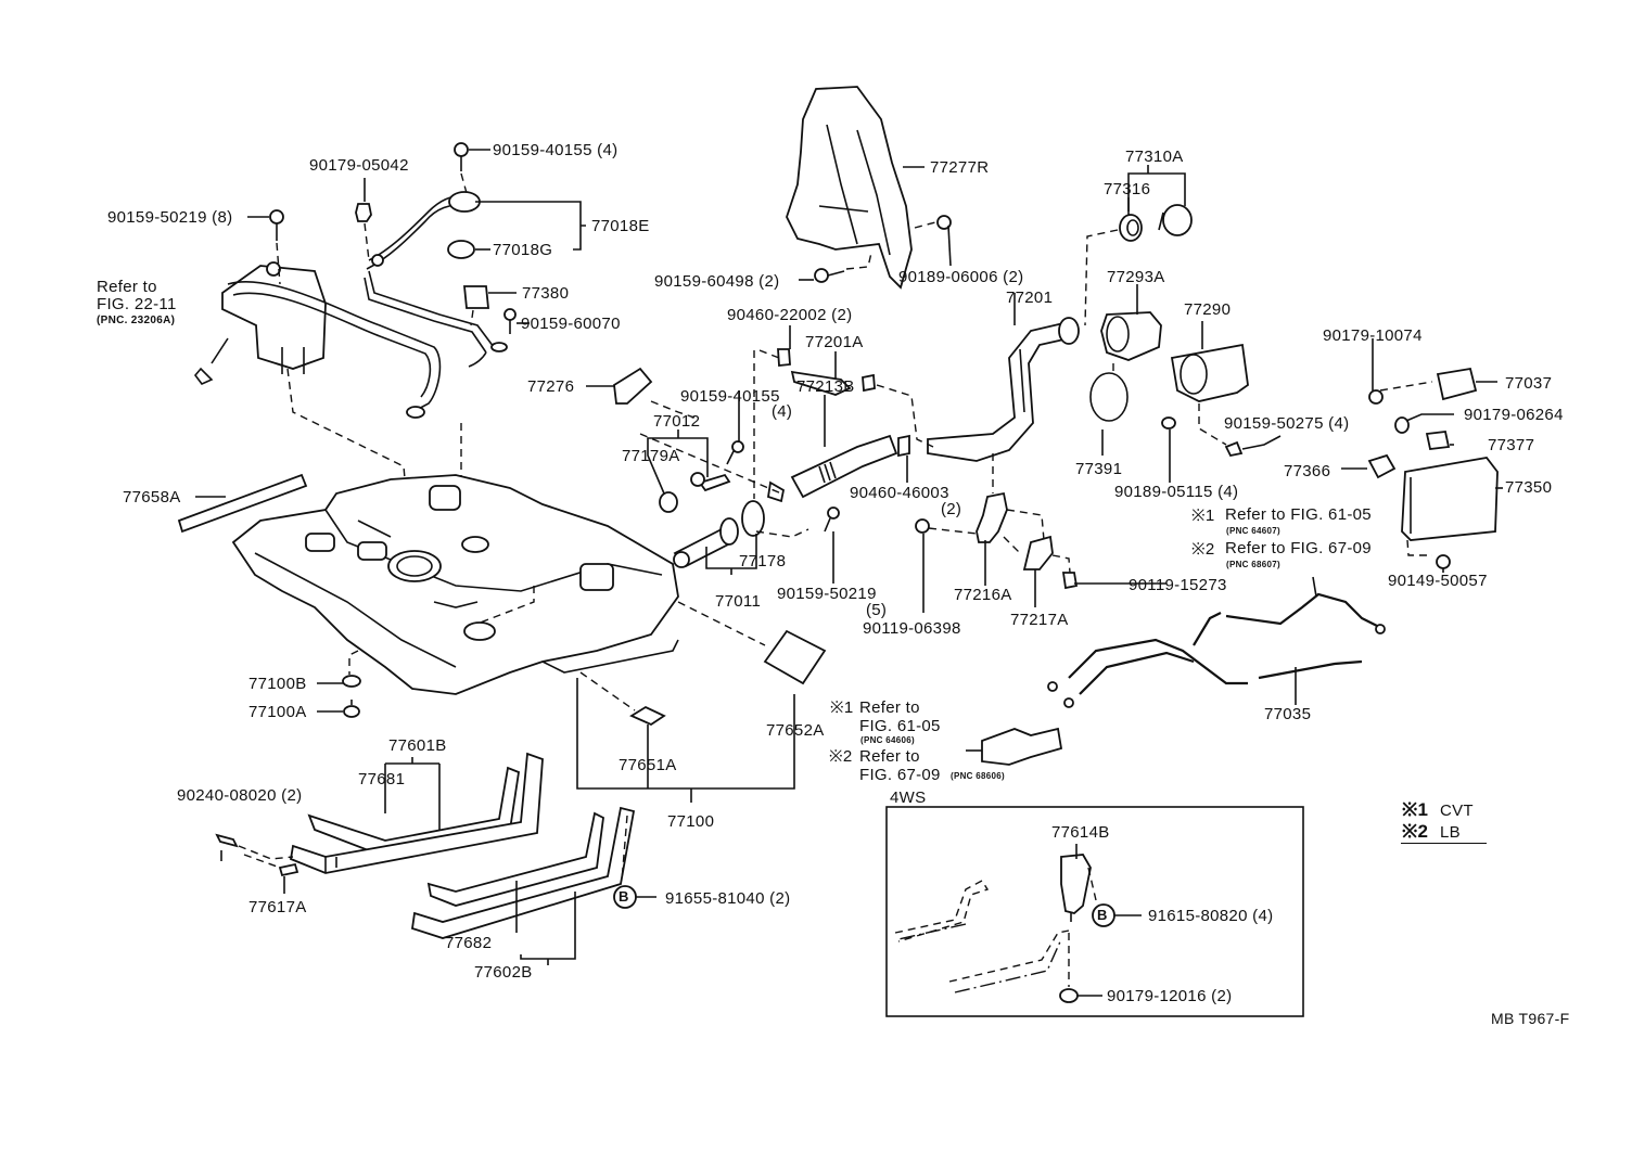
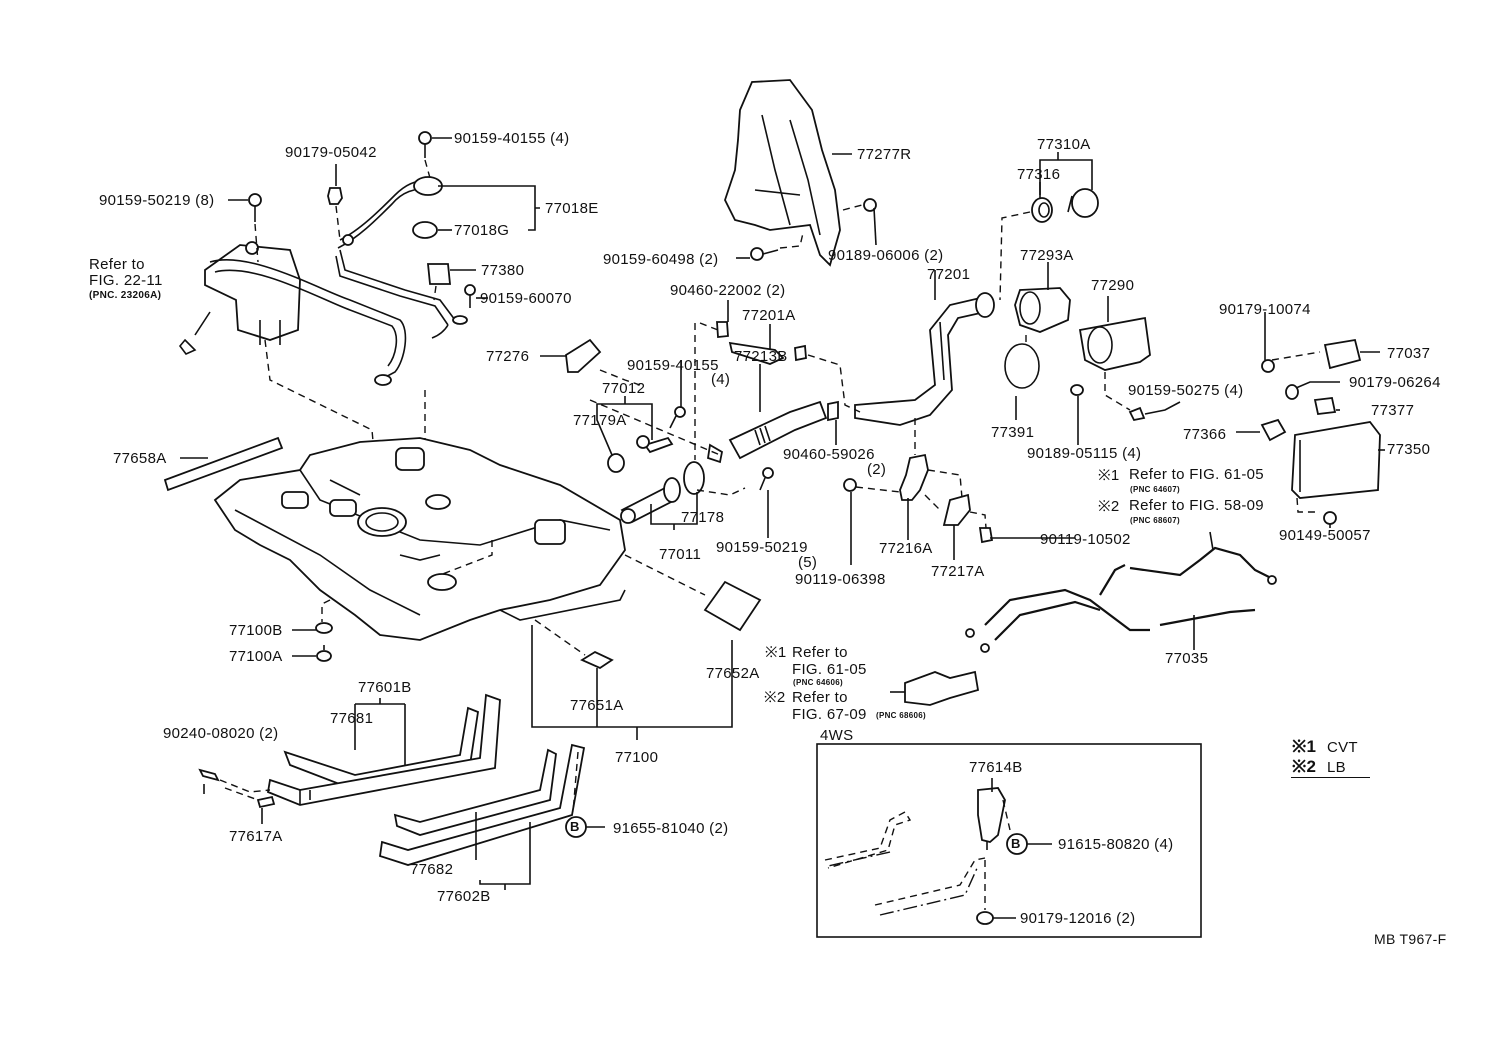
  90159-40155 (4)
  90179-05042
  90159-50219 (8)
  77018E
  77018G
  77380
  90159-60070
  Refer to
  FIG. 22-11
  (PNC. 23206A)
  77277R
  90159-60498 (2)
  90189-06006 (2)
  77310A
  77316
  77293A
  77201
  77290
  90460-22002 (2)
  77201A
  77276
  90159-40155
  (4)
  77012
  77213B
  77179A
  90179-10074
  77037
  90159-50275 (4)
  90179-06264
  77377
  77366
  77350
  77391
  90189-05115 (4)
- 90460-46003
+ 90460-59026
  (2)
  77658A
  77178
  77011
  90159-50219
  (5)
  90119-06398
  77216A
  77217A
- 90119-15273
+ 90119-10502
  90149-50057
  ※1
  Refer to FIG. 61-05
  (PNC 64607)
  ※2
- Refer to FIG. 67-09
+ Refer to FIG. 58-09
  (PNC 68607)
  77100B
  77100A
  77035
  77652A
  77651A
  ※1
  Refer to
  FIG. 61-05
  (PNC 64606)
  ※2
  Refer to
  FIG. 67-09
  (PNC 68606)
  77601B
  77681
  90240-08020 (2)
  77100
  91655-81040 (2)
  77617A
  77682
  77602B
  B
  4WS
  77614B
  91615-80820 (4)
  90179-12016 (2)
  B
  ※1
  CVT
  ※2
  LB
  MB T967-F
